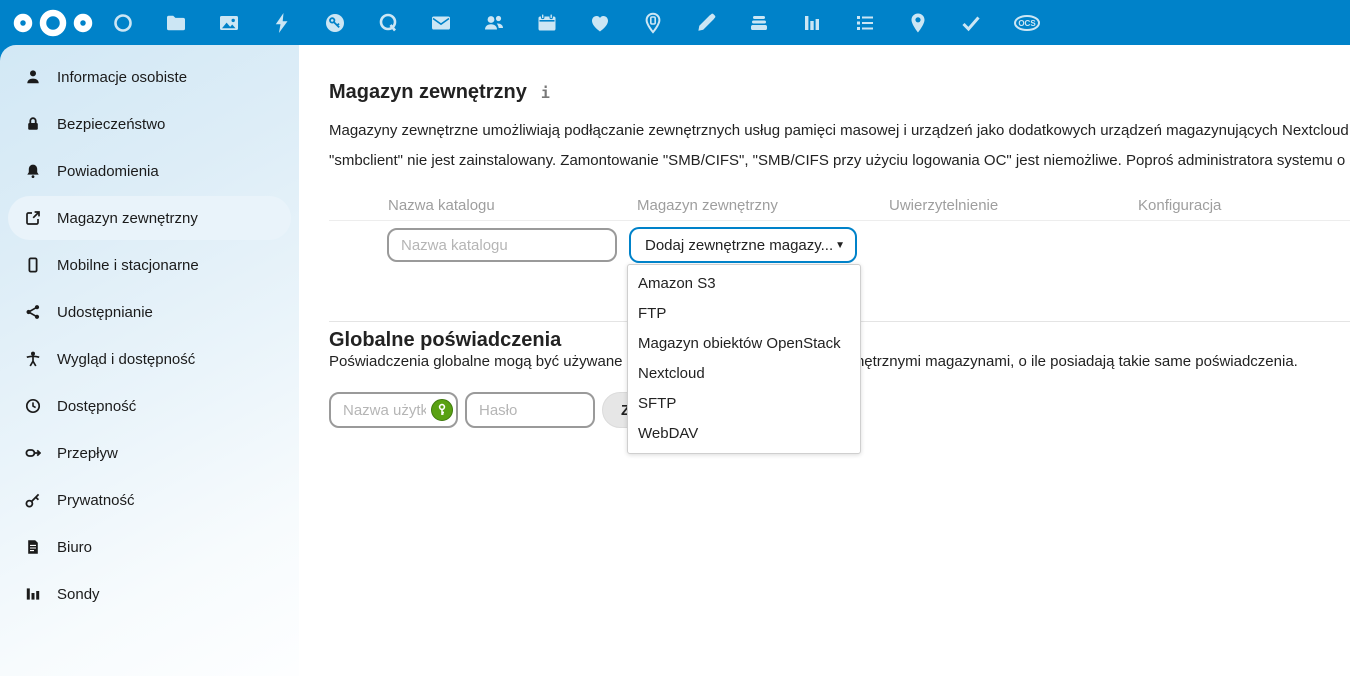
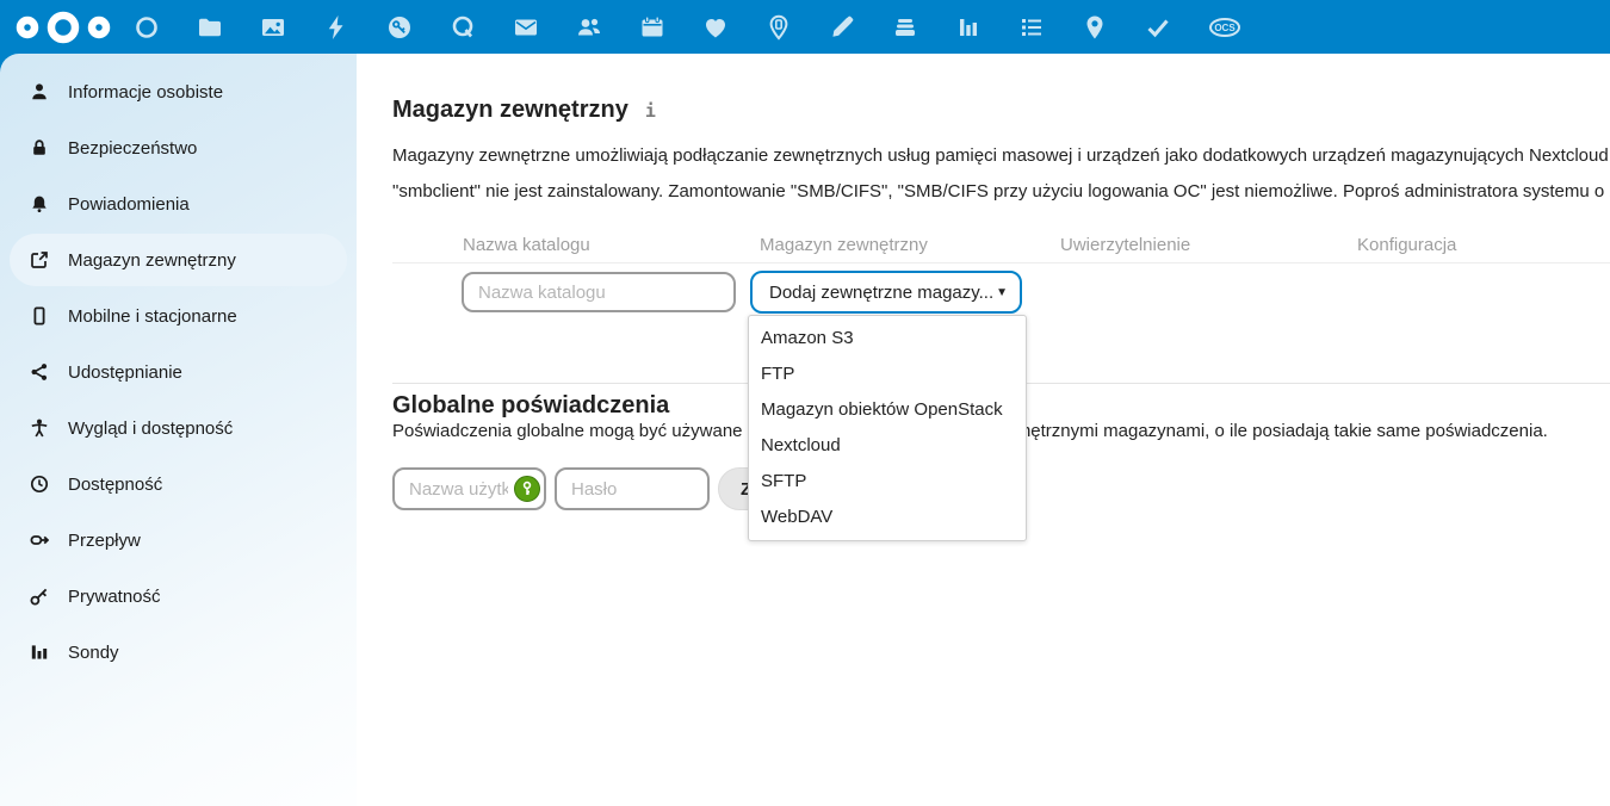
  OCS
  Informacje osobiste
  Bezpieczeństwo
  Powiadomienia
  Magazyn zewnętrzny
  Mobilne i stacjonarne
  Udostępnianie
  Wygląd i dostępność
  Dostępność
  Przepływ
  Prywatność
- Biuro
  Sondy
  Magazyn zewnętrzny
  i
  Magazyny zewnętrzne umożliwiają podłączanie zewnętrznych usług pamięci masowej i urządzeń jako dodatkowych urządzeń magazynujących Nextcloud
  "smbclient" nie jest zainstalowany. Zamontowanie "SMB/CIFS", "SMB/CIFS przy użyciu logowania OC" jest niemożliwe. Poproś administratora systemu o
  Nazwa katalogu
  Magazyn zewnętrzny
  Uwierzytelnienie
  Konfiguracja
  Nazwa katalogu
  Dodaj zewnętrzne magazy...
  ▼
  Amazon S3
  FTP
  Magazyn obiektów OpenStack
  Nextcloud
  SFTP
  WebDAV
  Globalne poświadczenia
  Poświadczenia globalne mogą być używaneętrznymi magazynami, o ile posiadają takie same poświadczenia.
  Nazwa użytk
  Hasło
